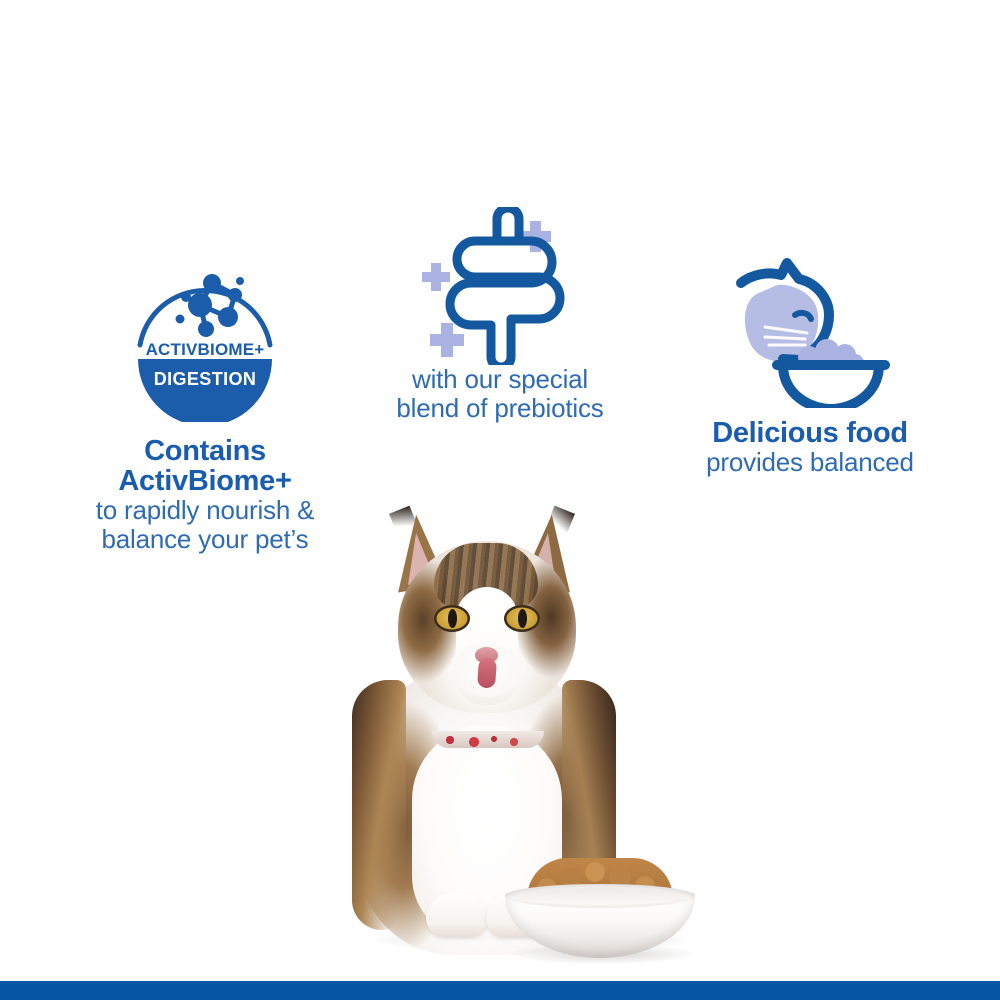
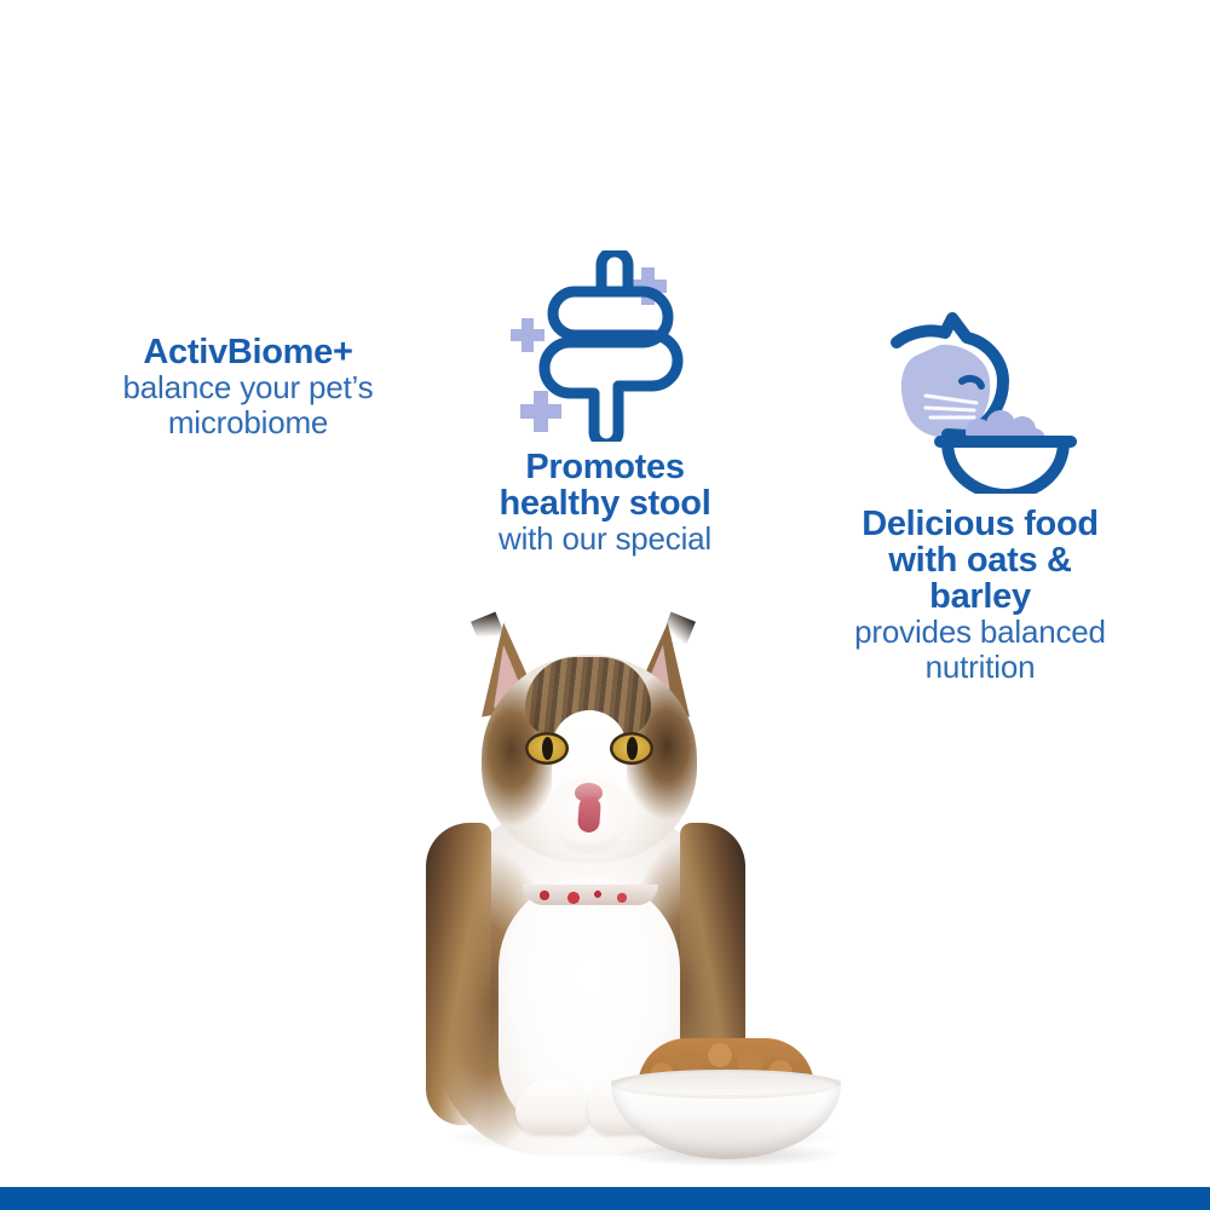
- ACTIVBIOME+
- DIGESTION
- Contains
  ActivBiome+
- to rapidly nourish &
  balance your pet’s
+ microbiome
+ Promotes
+ healthy stool
  with our special
- blend of prebiotics
  Delicious food
+ with oats &
+ barley
  provides balanced
+ nutrition
